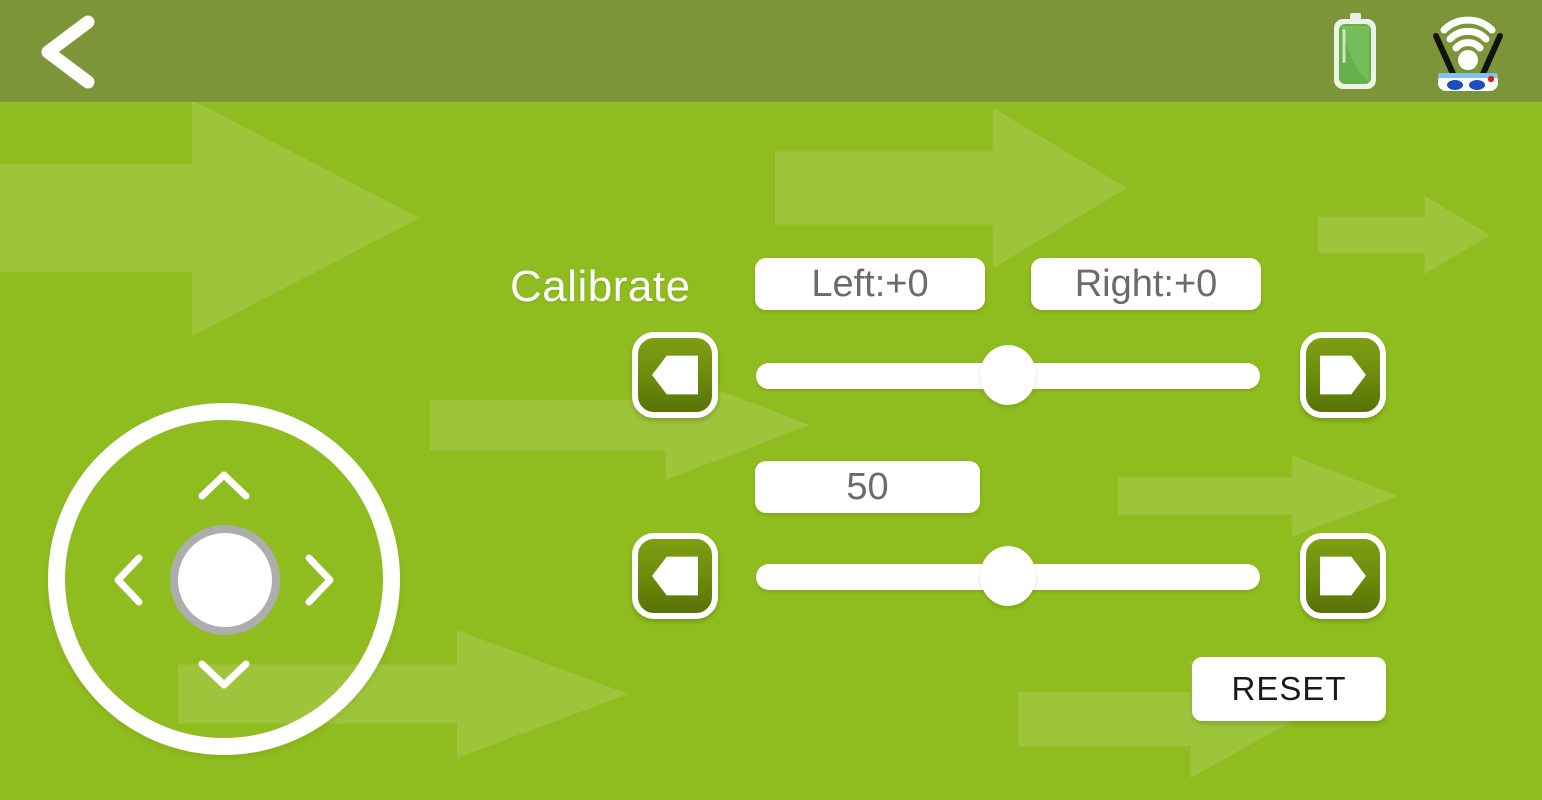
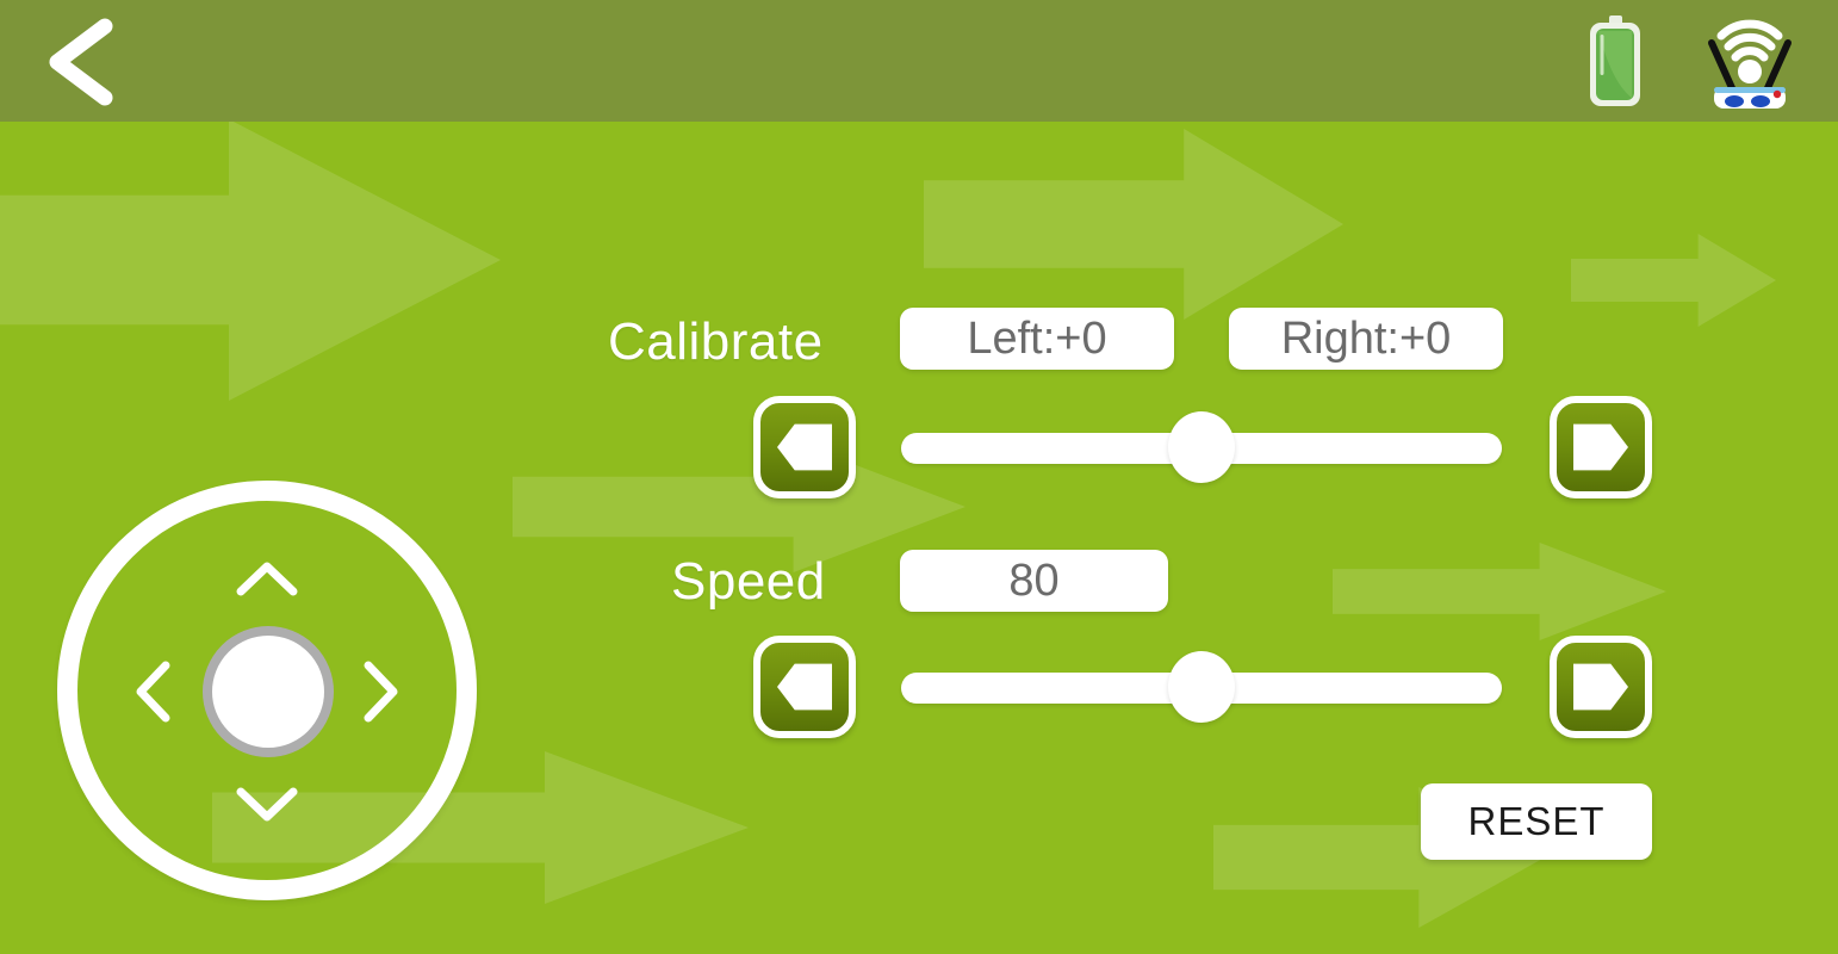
  Calibrate
  Left:+0
  Right:+0
+ Speed
- 50
+ 80
  RESET
